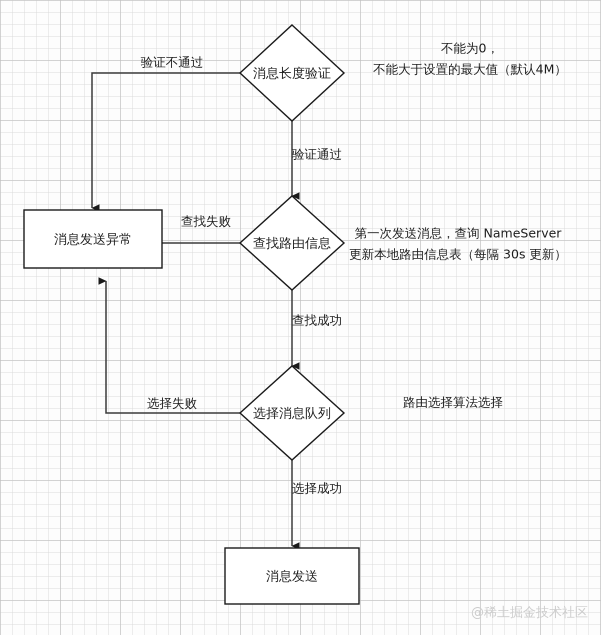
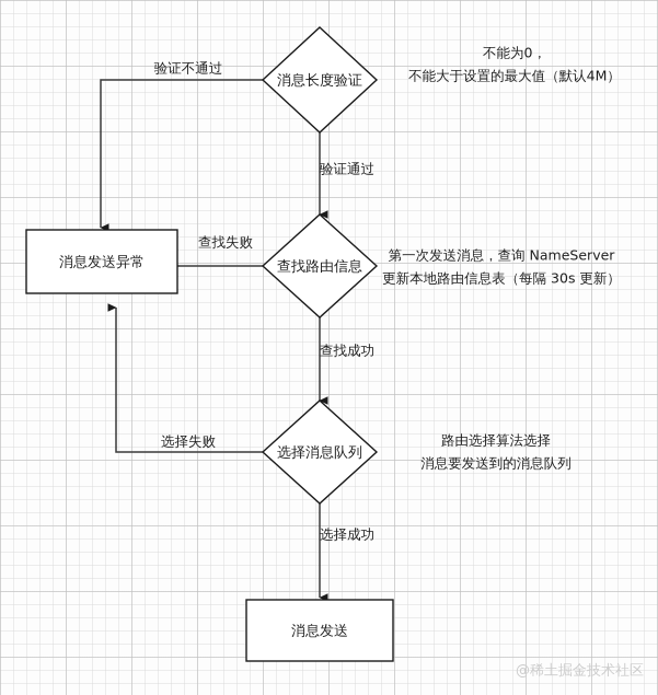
  消息长度验证
  查找路由信息
  选择消息队列
  消息发送异常
  消息发送
  验证不通过
  验证通过
  查找失败
  查找成功
  选择失败
  选择成功
  不能为0，
  不能大于设置的最大值（默认4M）
  第一次发送消息，查询 NameServer
  更新本地路由信息表（每隔 30s 更新）
  路由选择算法选择
+ 消息要发送到的消息队列
  @稀土掘金技术社区
